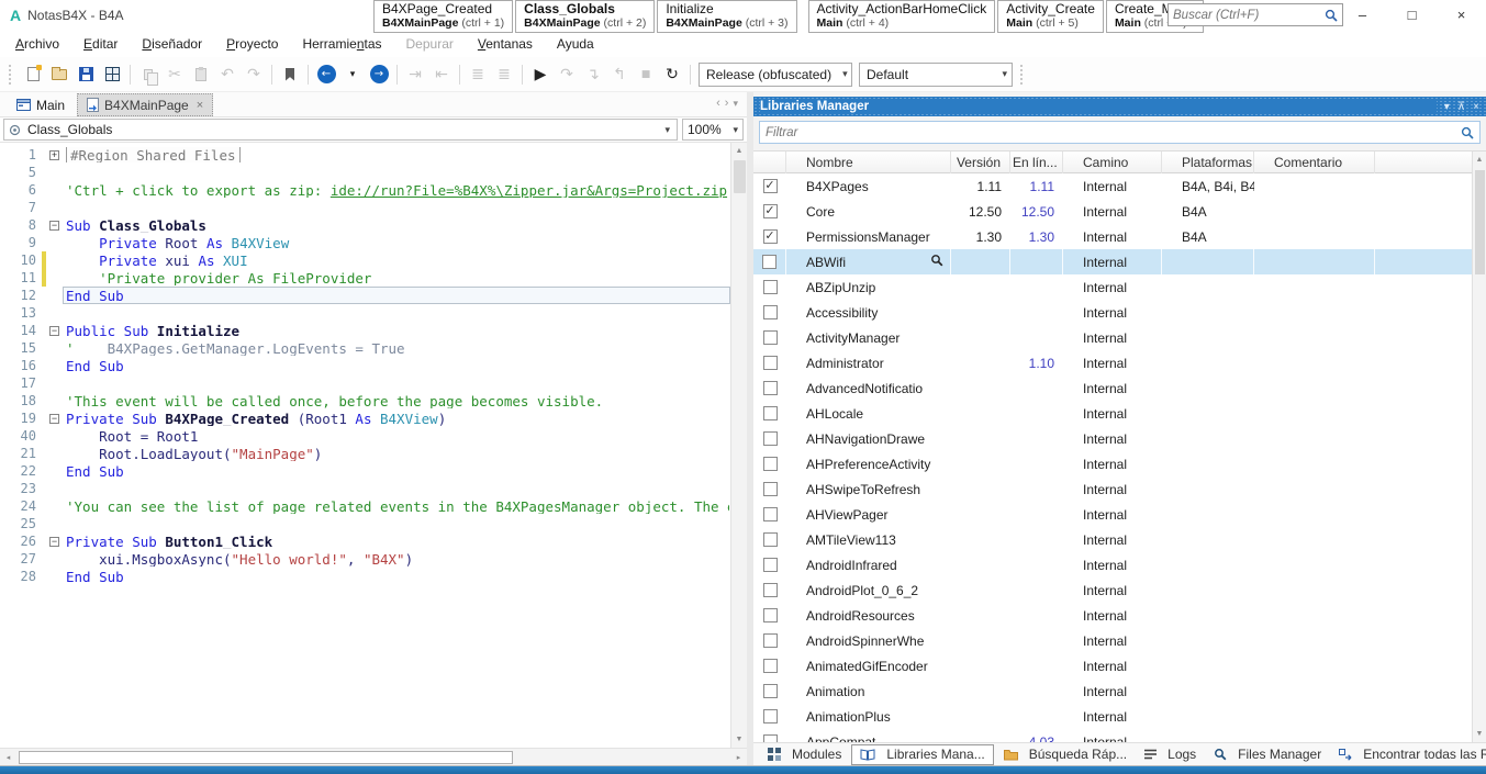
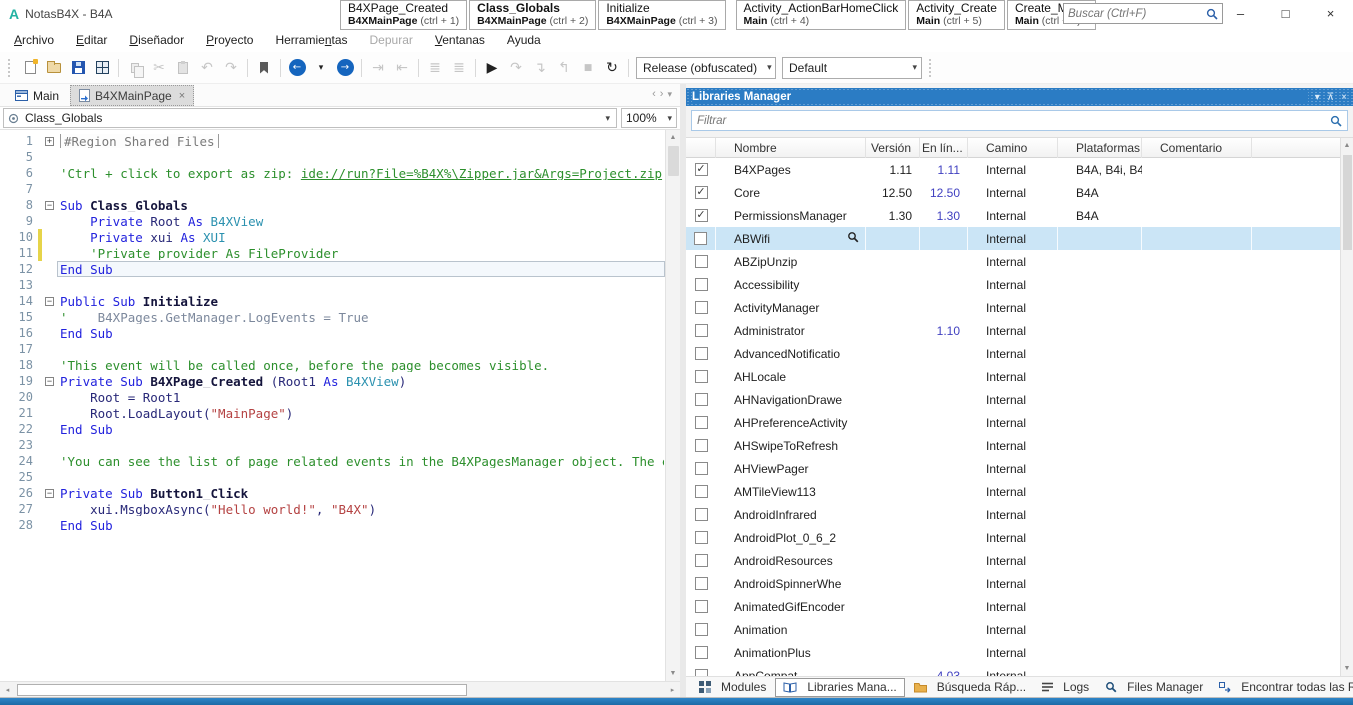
  A
  NotasB4X - B4A
  B4XPage_Created
  B4XMainPage (ctrl + 1)
  Class_Globals
  B4XMainPage (ctrl + 2)
  Initialize
  B4XMainPage (ctrl + 3)
  Activity_ActionBarHomeClick
  Main (ctrl + 4)
  Activity_Create
  Main (ctrl + 5)
  Main (ctrl
  Buscar (Ctrl+F)
  –
  □
  ×
  Archivo
  Editar
  Diseñador
  Proyecto
  Herramientas
  Depurar
  Ventanas
  Ayuda
  ✂
  ↶
  ↷
  ←
  ▾
  →
  ⇥
  ⇤
  ≣
  ≣
  ▶
  ↷
  ↴
  ↰
  ■
  ↻
  Release (obfuscated)
  ▾
  Default
  ▾
  Main
  B4XMainPage
  ×
  ‹›▾
  Class_Globals
  ▾
  100%
  ▾
  1
  +
  #Region Shared Files
  5
  6
  'Ctrl + click to export as zip: ide://run?File=%B4X%\Zipper.jar&Args=Project.zip
  7
  8
  −
  Sub Class_Globals
  9
  Private Root As B4XView
  10
  Private xui As XUI
  11
  'Private provider As FileProvider
  12
  End Sub
  13
  14
  −
  Public Sub Initialize
  15
  ' B4XPages.GetManager.LogEvents = True
  16
  End Sub
  17
  18
  'This event will be called once, before the page becomes visible.
  19
  −
  Private Sub B4XPage_Created (Root1 As B4XView)
- 40
+ 20
  Root = Root1
  21
  Root.LoadLayout("MainPage")
  22
  End Sub
  23
  24
  'You can see the list of page related events in the B4XPagesManager object. The
  25
  26
  −
  Private Sub Button1_Click
  27
  xui.MsgboxAsync("Hello world!", "B4X")
  28
  End Sub
  Libraries Manager
  ▾
  ⊼
  ×
  Filtrar
  Nombre
  Versión
  En lín...
  Camino
  Plataformas
  Comentario
  ✓
  B4XPages
  1.11
  1.11
  Internal
  B4A, B4i, B4
  ✓
  Core
  12.50
  12.50
  Internal
  B4A
  ✓
  PermissionsManager
  1.30
  1.30
  Internal
  B4A
  ABWifi
  Internal
  ABZipUnzip
  Internal
  Accessibility
  Internal
  ActivityManager
  Internal
  Administrator
  1.10
  Internal
  AdvancedNotificatio
  Internal
  AHLocale
  Internal
  AHNavigationDrawe
  Internal
  AHPreferenceActivity
  Internal
  AHSwipeToRefresh
  Internal
  AHViewPager
  Internal
  AMTileView113
  Internal
  AndroidInfrared
  Internal
  AndroidPlot_0_6_2
  Internal
  AndroidResources
  Internal
  AndroidSpinnerWhe
  Internal
  AnimatedGifEncoder
  Internal
  Animation
  Internal
  AnimationPlus
  Internal
  AppCompat
  4.03
  Internal
  Modules
  Libraries Mana...
  Búsqueda Ráp...
  Logs
  Files Manager
  Encontrar todas las R
